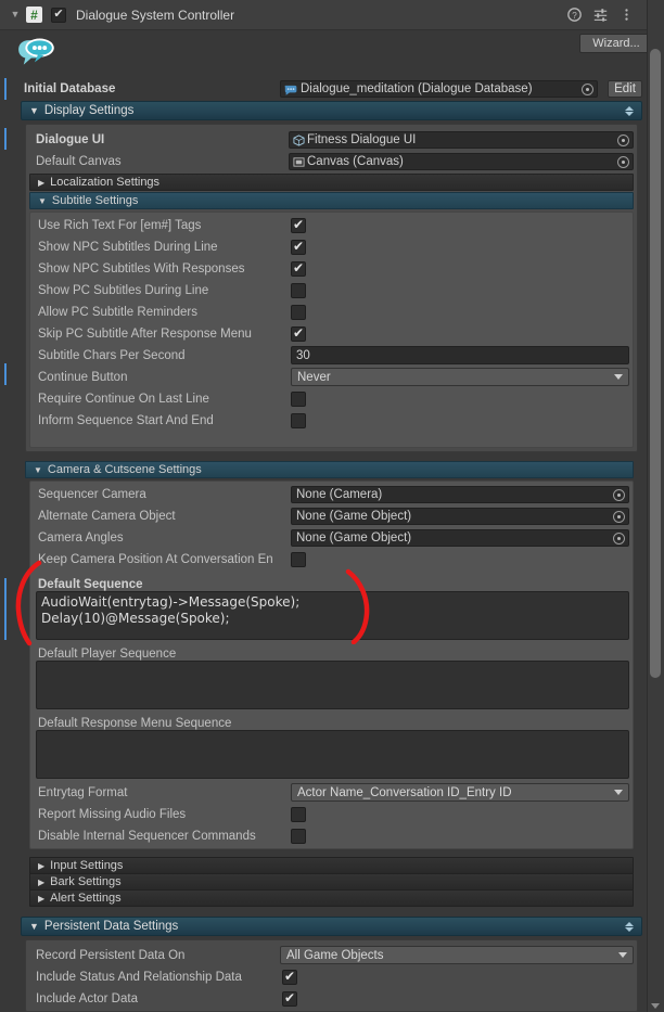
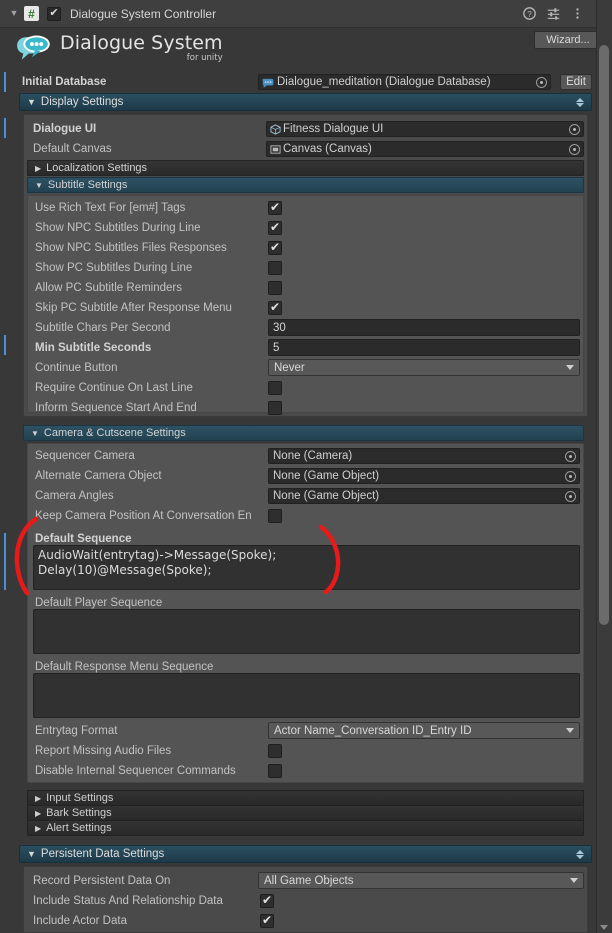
  ▼
  #
  ✔
  Dialogue System Controller
  ?
+ Dialogue System
+ for unity
  Wizard...
  Initial Database
  Dialogue_meditation (Dialogue Database)
  Edit
  ▼
  Display Settings
  Dialogue UI
  Fitness Dialogue UI
  Default Canvas
  Canvas (Canvas)
  ▶
  Localization Settings
  ▼
  Subtitle Settings
  Use Rich Text For [em#] Tags
  Show NPC Subtitles During Line
- Show NPC Subtitles With Responses
+ Show NPC Subtitles Files Responses
  Show PC Subtitles During Line
  Allow PC Subtitle Reminders
  Skip PC Subtitle After Response Menu
  Subtitle Chars Per Second
  30
+ Min Subtitle Seconds
+ 5
  Continue Button
  Never
  Require Continue On Last Line
  Inform Sequence Start And End
  ▼
  Camera & Cutscene Settings
  Sequencer Camera
  None (Camera)
  Alternate Camera Object
  None (Game Object)
  Camera Angles
  None (Game Object)
  Keep Camera Position At Conversation En
  Default Sequence
  AudioWait(entrytag)->Message(Spoke);
  Delay(10)@Message(Spoke);
  Default Player Sequence
  Default Response Menu Sequence
  Entrytag Format
  Actor Name_Conversation ID_Entry ID
  Report Missing Audio Files
  Disable Internal Sequencer Commands
  ▶
  Input Settings
  ▶
  Bark Settings
  ▶
  Alert Settings
  ▼
  Persistent Data Settings
  Record Persistent Data On
  All Game Objects
  Include Status And Relationship Data
  Include Actor Data
